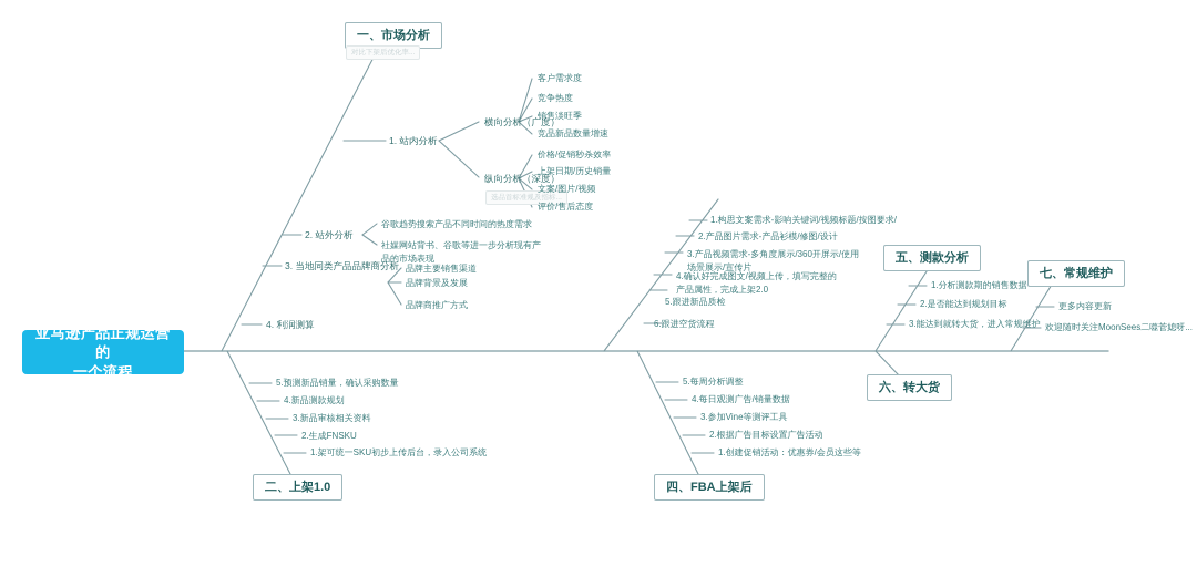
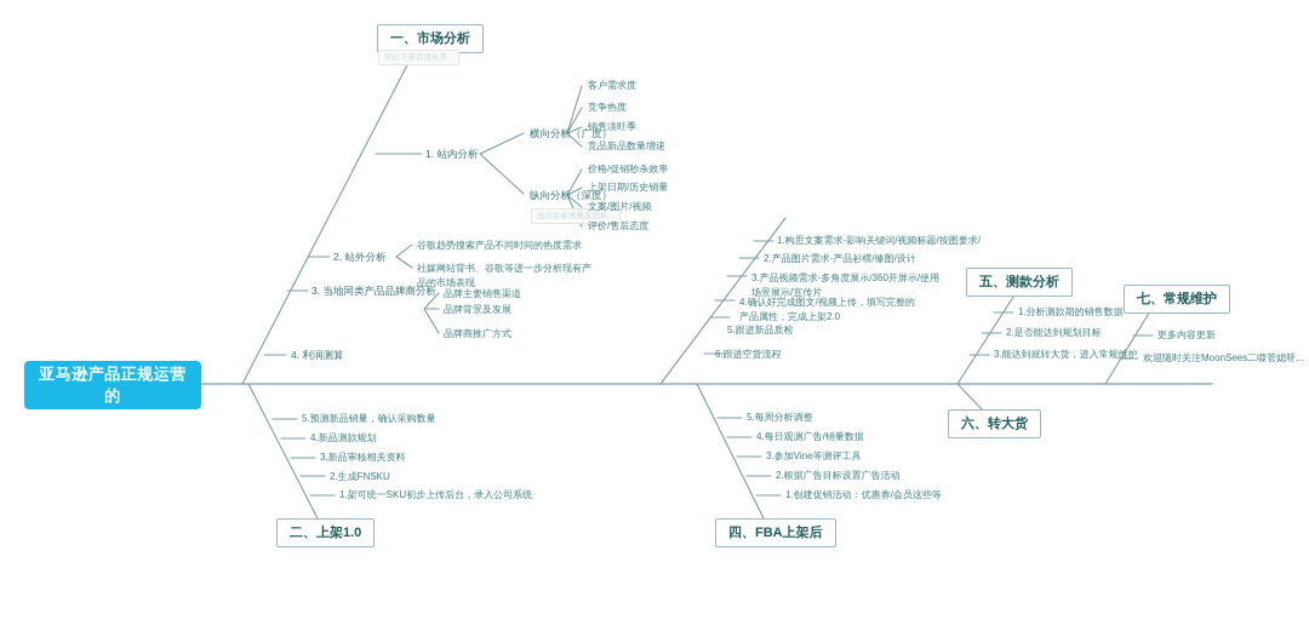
  亚马逊产品正规运营的
- 一个流程
  一、市场分析
  二、上架1.0
  四、FBA上架后
  五、测款分析
  六、转大货
  七、常规维护
  1. 站内分析
  横向分析（广度）
  纵向分析（深度）
  客户需求度
  竞争热度
  销售淡旺季
  竞品新品数量增速
  价格/促销秒杀效率
  上架日期/历史销量
  文案/图片/视频
  评价/售后态度
  2. 站外分析
  谷歌趋势搜索产品不同时间的热度需求
  社媒网站背书、谷歌等进一步分析现有产品的市场表现
  3. 当地同类产品品牌商分析
  品牌主要销售渠道
  品牌背景及发展
  品牌商推广方式
  4. 利润测算
  5.预测新品销量，确认采购数量
  4.新品测款规划
  3.新品审核相关资料
  2.生成FNSKU
  1.架可统一SKU初步上传后台，录入公司系统
  1.构思文案需求-影响关键词/视频标题/按图要求/
  2.产品图片需求-产品衫模/修图/设计
  3.产品视频需求-多角度展示/360开屏示/使用场景展示/宣传片
  4.确认好完成图文/视频上传，填写完整的产品属性，完成上架2.0
  5.跟进新品质检
  6.跟进空货流程
  5.每周分析调整
  4.每日观测广告/销量数据
  3.参加Vine等测评工具
  2.根据广告目标设置广告活动
  1.创建促销活动：优惠券/会员这些等
  1.分析测款期的销售数据
  2.是否能达到规划目标
  3.能达到就转大货，进入常规维护
  更多内容更新
  欢迎随时关注MoonSees二噬菅媳呀...
